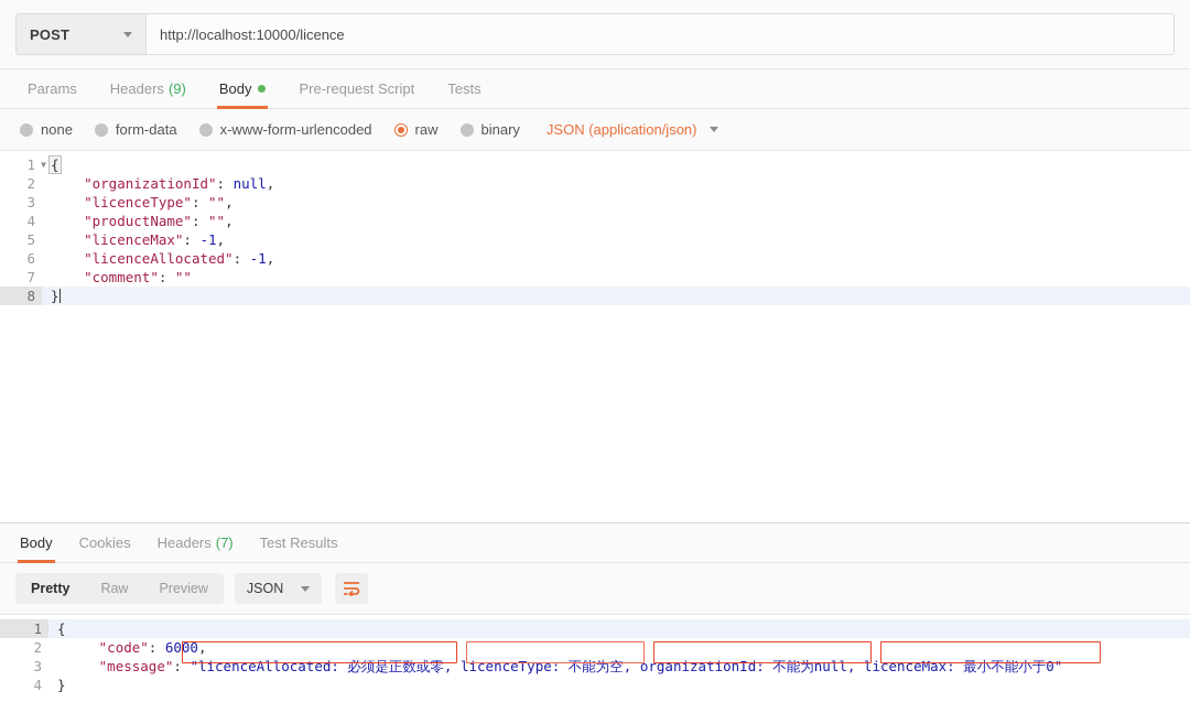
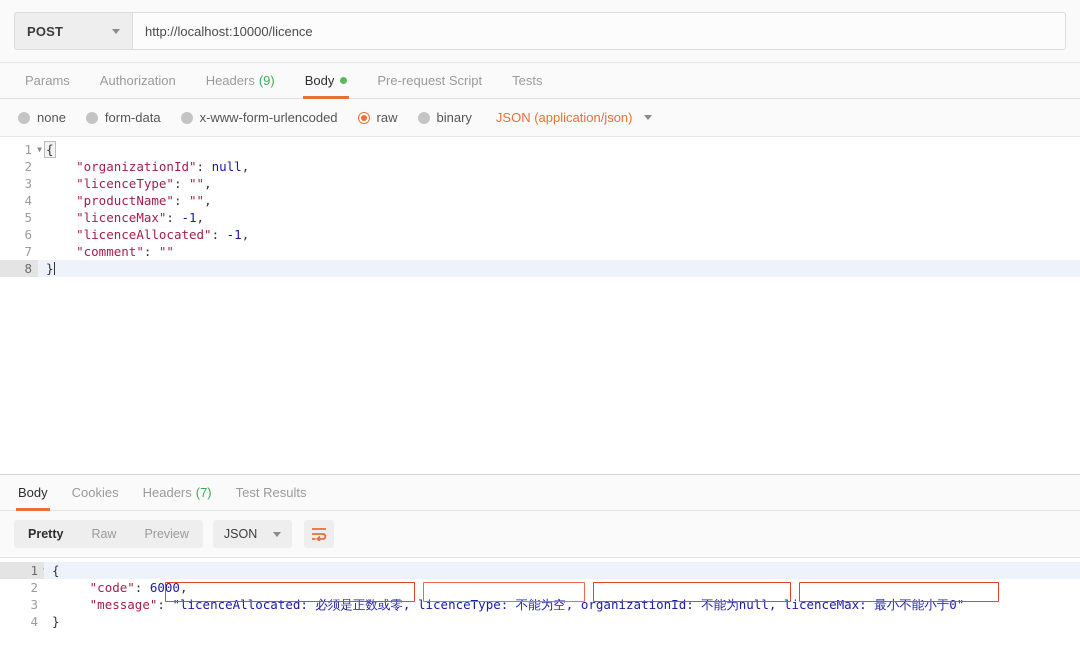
  POST
  http://localhost:10000/licence
  Params
+ Authorization
  Headers
  (9)
  Body
  Pre-request Script
  Tests
  none
  form-data
  x-www-form-urlencoded
  raw
  binary
  JSON (application/json)
  1
  ▼
  2
  3
  4
  5
  6
  7
  8
  {
  "organizationId": null,
  "licenceType": "",
  "productName": "",
  "licenceMax": -1,
  "licenceAllocated": -1,
  "comment": ""
  }
  Body
  Cookies
  Headers
  (7)
  Test Results
  Pretty
  Raw
  Preview
  JSON
  1
  2
  3
  4
  {
  "code": 6000,
  "message": "licenceAllocated: 必须是正数或零, licenceType: 不能为空, organizationId: 不能为null, licenceMax: 最小不能小于0"
  }
